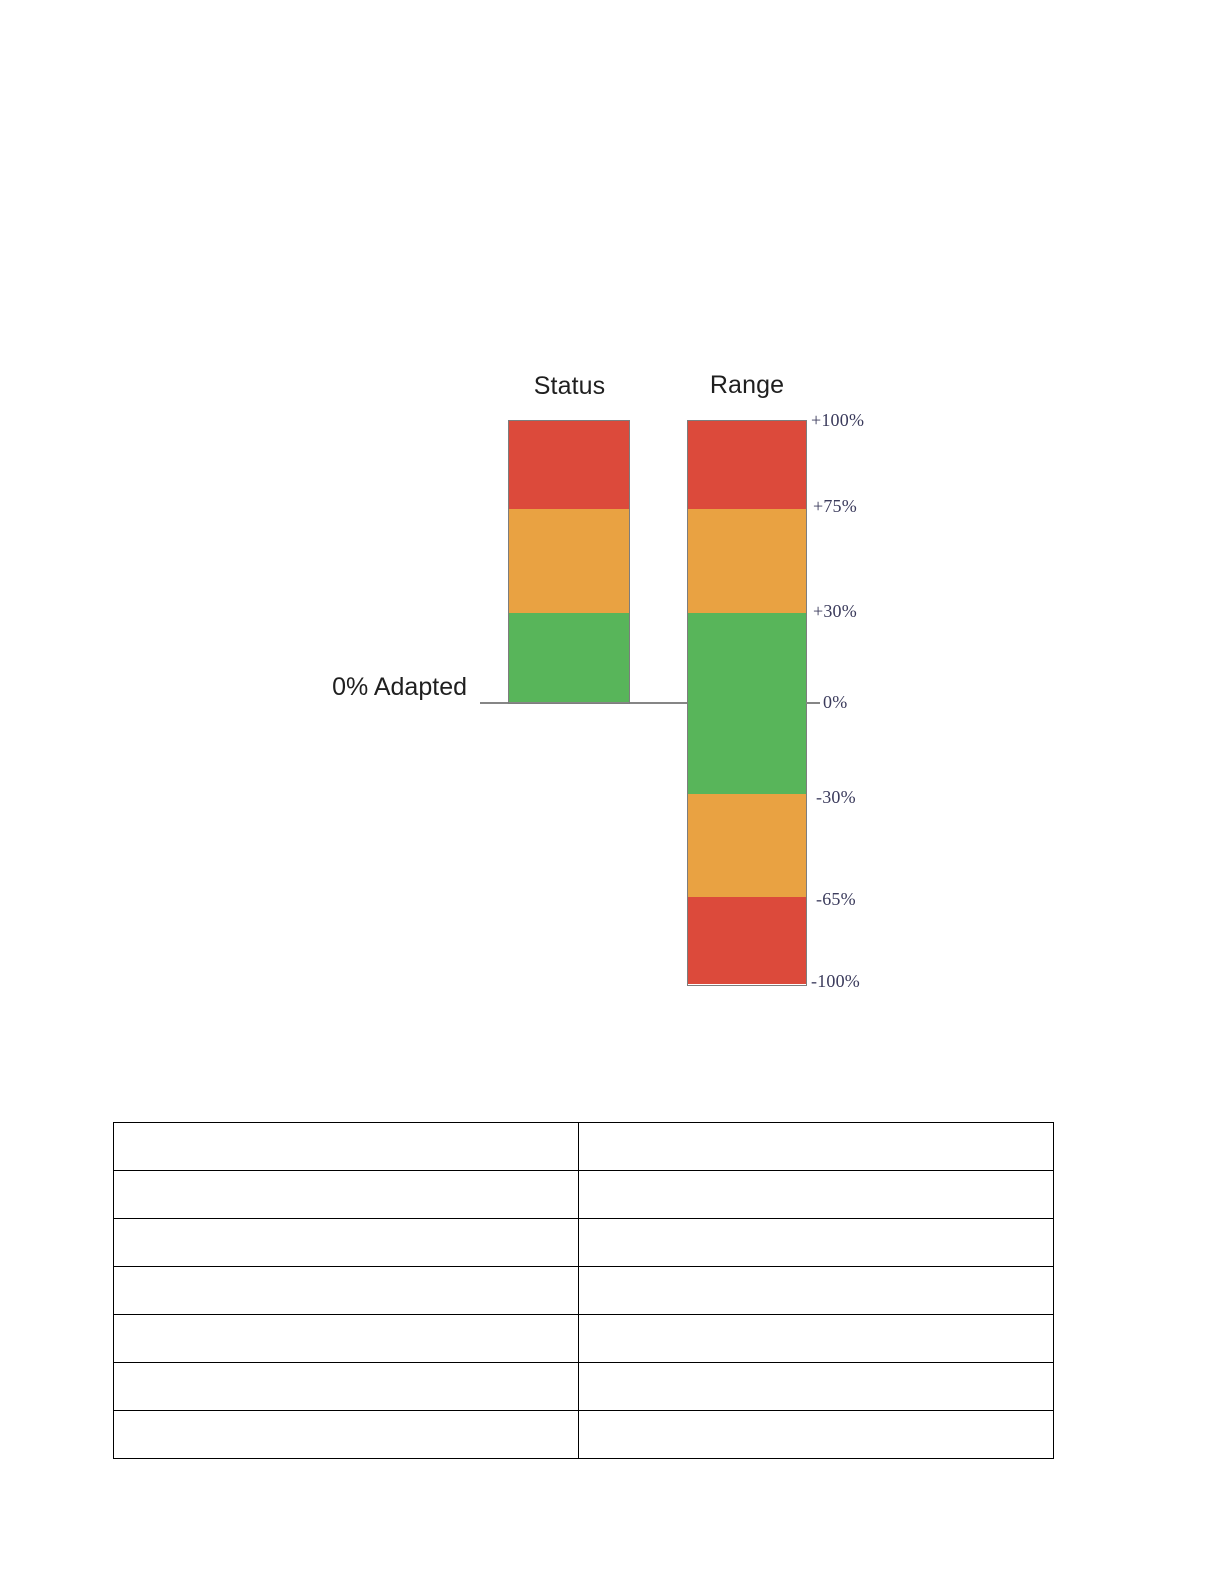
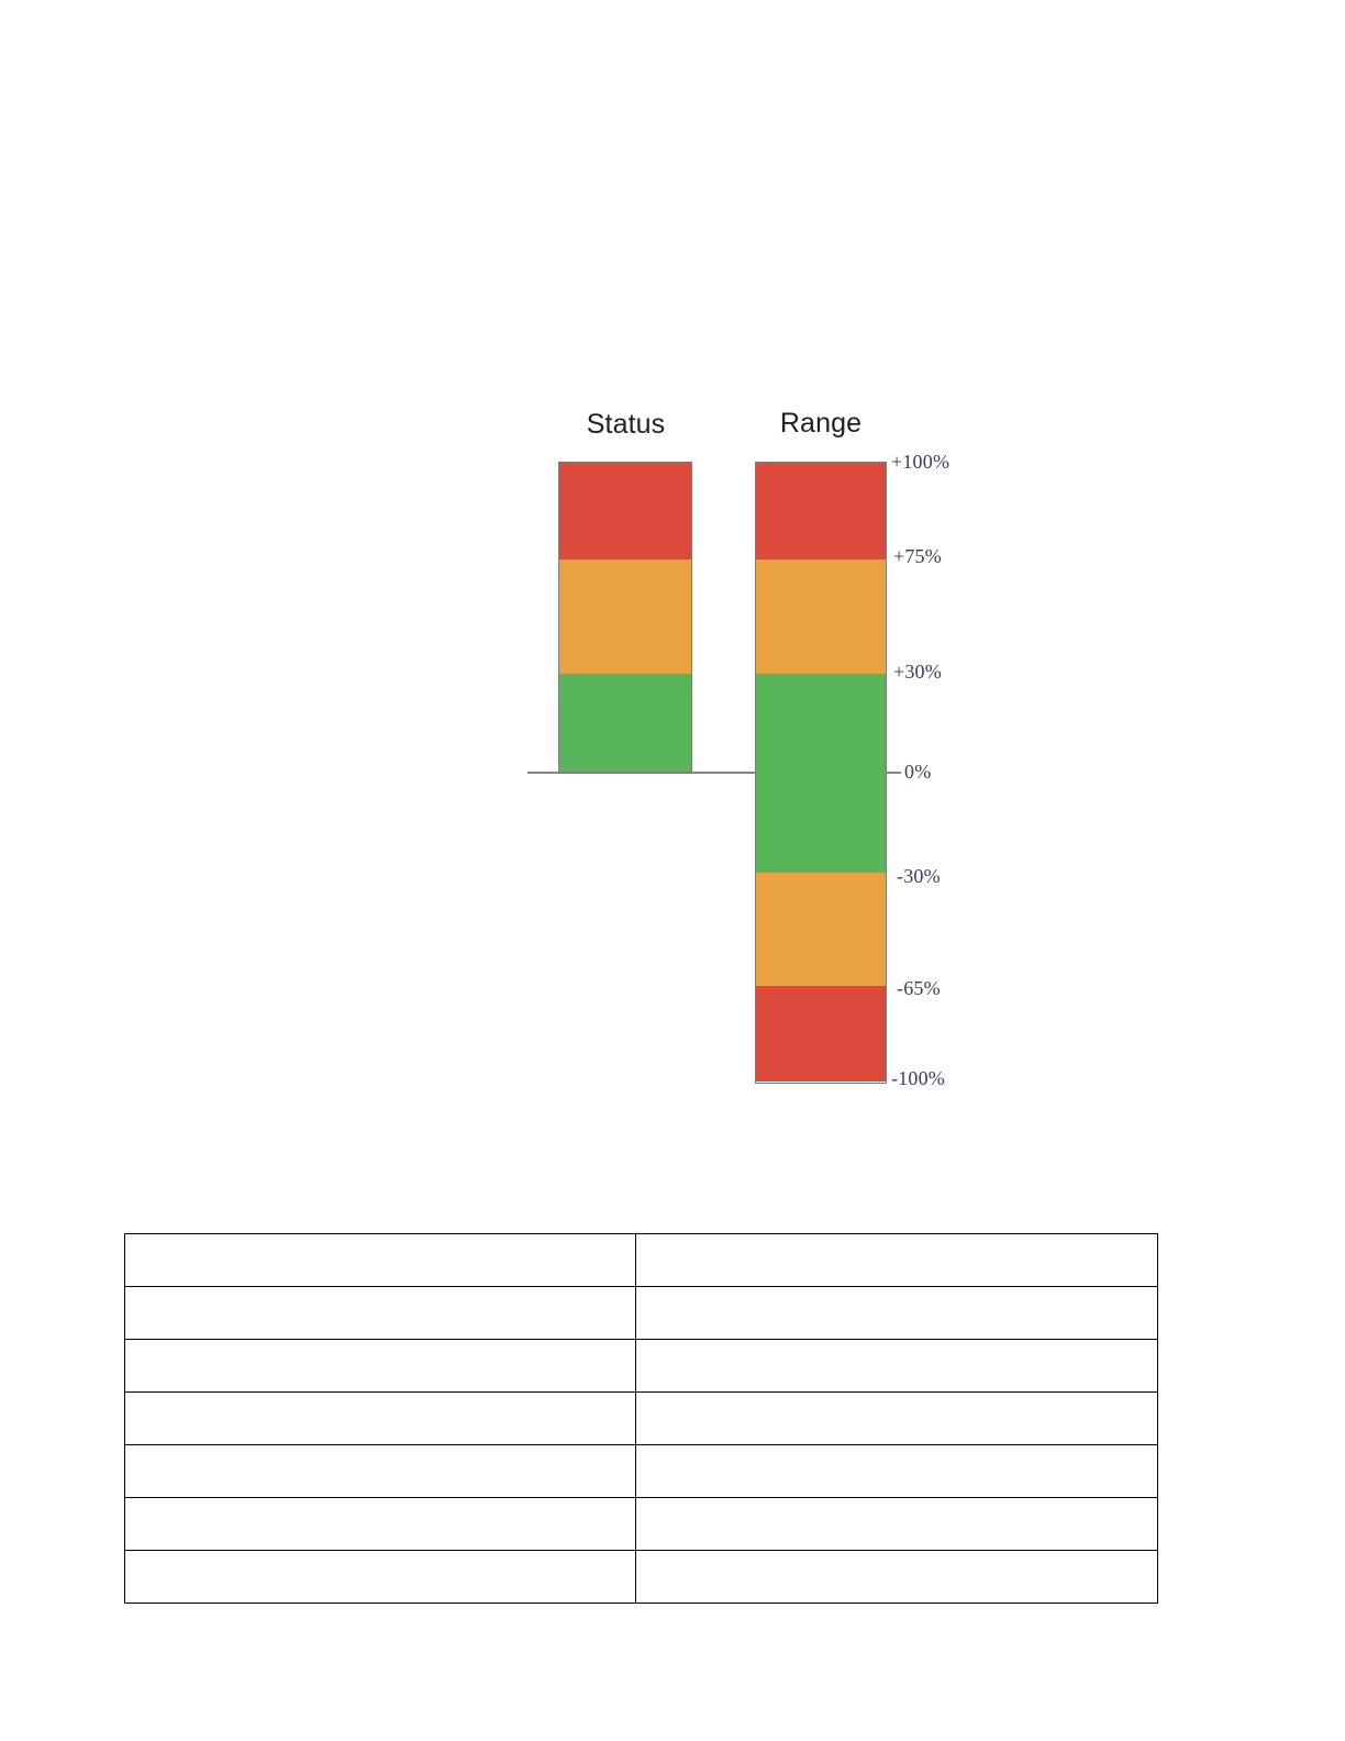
  Status
  Range
- 0% Adapted
  +100%
  +75%
  +30%
  0%
  -30%
  -65%
  -100%
